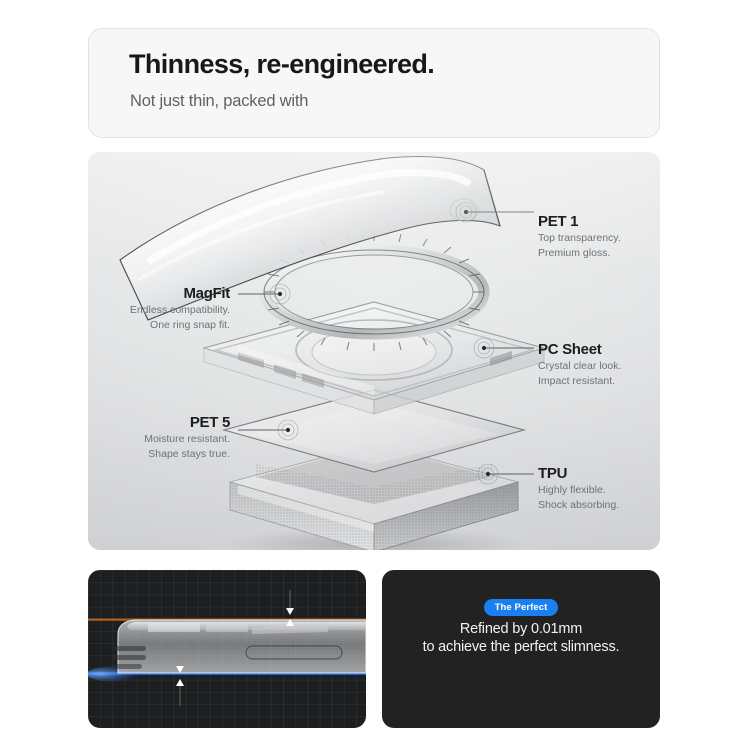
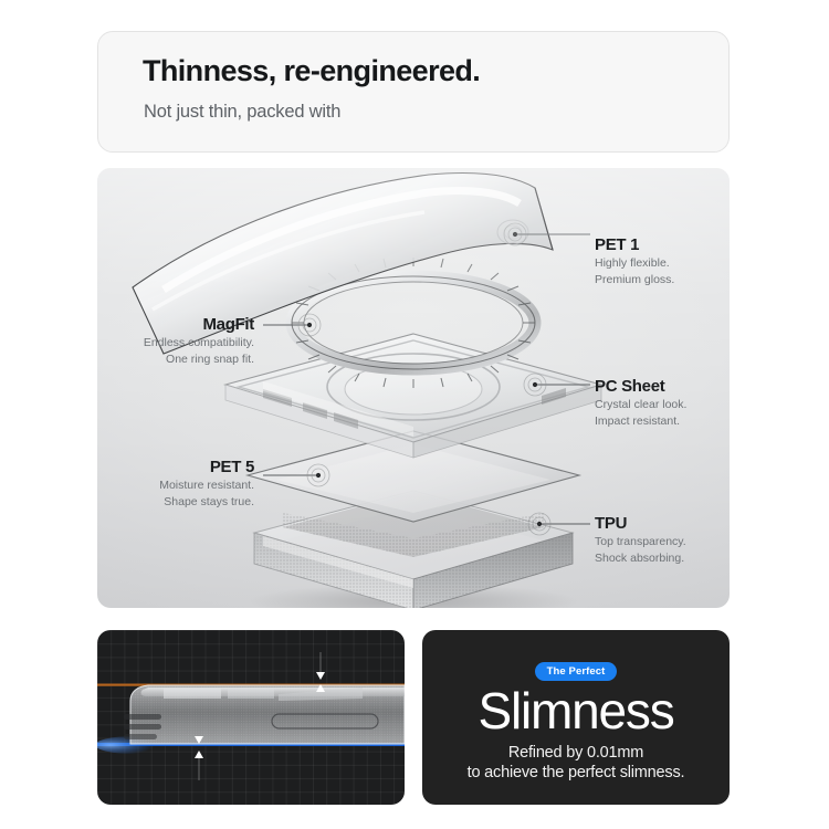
  Thinness, re-engineered.
  Not just thin, packed with
  PET 1
- Top transparency.
+ Highly flexible.
  Premium gloss.
  MagFit
  Endless compatibility.
  One ring snap fit.
  PC Sheet
  Crystal clear look.
  Impact resistant.
  PET 5
  Moisture resistant.
  Shape stays true.
  TPU
- Highly flexible.
+ Top transparency.
  Shock absorbing.
  The Perfect
+ Slimness
  Refined by 0.01mm
  to achieve the perfect slimness.
